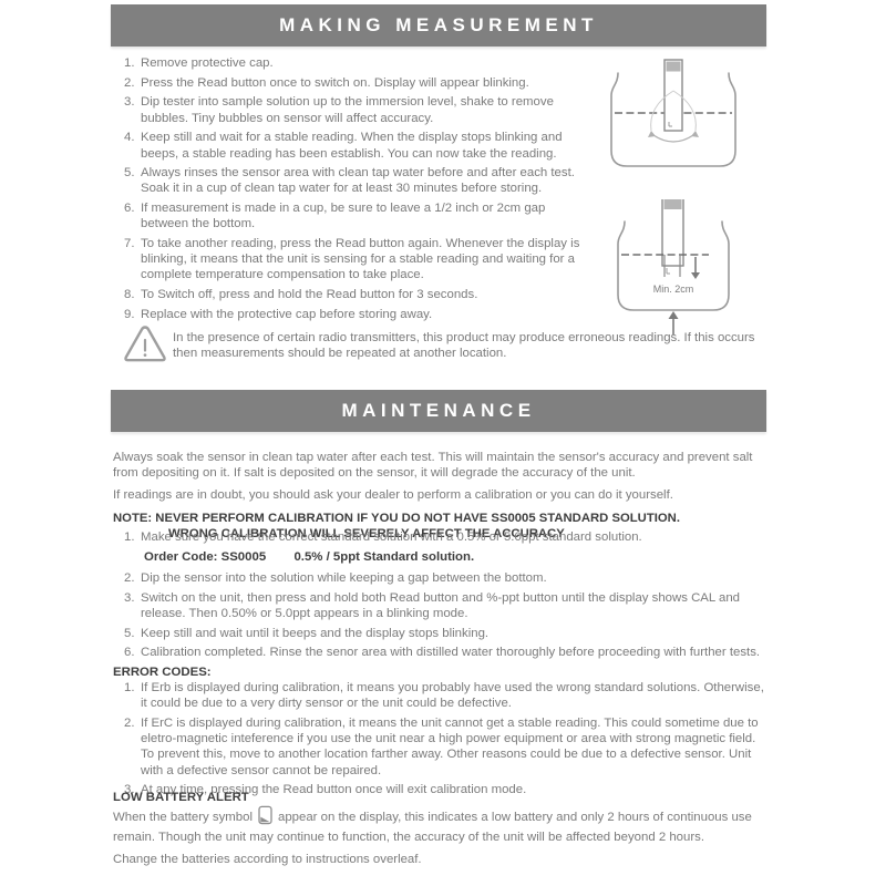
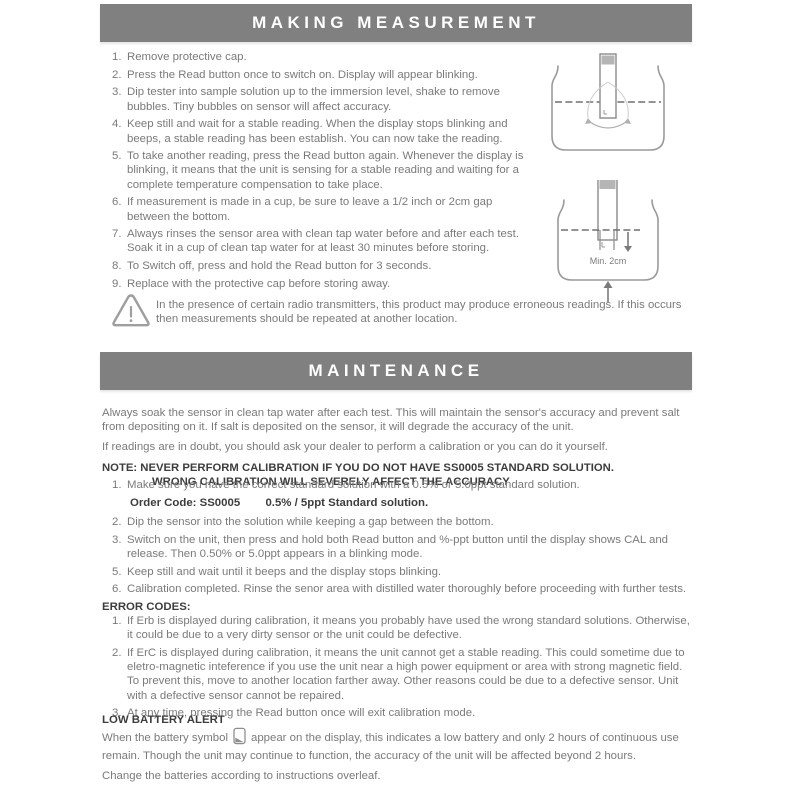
  MAKING MEASUREMENT
  1.
  Remove protective cap.
  2.
  Press the Read button once to switch on. Display will appear blinking.
  3.
  Dip tester into sample solution up to the immersion level, shake to remove bubbles. Tiny bubbles on sensor will affect accuracy.
  4.
  Keep still and wait for a stable reading. When the display stops blinking and beeps, a stable reading has been establish. You can now take the reading.
  5.
- Always rinses the sensor area with clean tap water before and after each test. Soak it in a cup of clean tap water for at least 30 minutes before storing.
+ To take another reading, press the Read button again. Whenever the display is blinking, it means that the unit is sensing for a stable reading and waiting for a complete temperature compensation to take place.
  6.
  If measurement is made in a cup, be sure to leave a 1/2 inch or 2cm gap between the bottom.
  7.
- To take another reading, press the Read button again. Whenever the display is blinking, it means that the unit is sensing for a stable reading and waiting for a complete temperature compensation to take place.
+ Always rinses the sensor area with clean tap water before and after each test. Soak it in a cup of clean tap water for at least 30 minutes before storing.
  8.
  To Switch off, press and hold the Read button for 3 seconds.
  9.
  Replace with the protective cap before storing away.
  Min. 2cm
  In the presence of certain radio transmitters, this product may produce erroneous readings. If this occurs then measurements should be repeated at another location.
  MAINTENANCE
  Always soak the sensor in clean tap water after each test. This will maintain the sensor's accuracy and prevent salt from depositing on it. If salt is deposited on the sensor, it will degrade the accuracy of the unit.
  If readings are in doubt, you should ask your dealer to perform a calibration or you can do it yourself.
  NOTE: NEVER PERFORM CALIBRATION IF YOU DO NOT HAVE SS0005 STANDARD SOLUTION.
  WRONG CALIBRATION WILL SEVERELY AFFECT THE ACCURACY
  1.
  Make sure you have the correct standard solution with a 0.5% or 5.0ppt standard solution.
  Order Code: SS0005 0.5% / 5ppt Standard solution.
  2.
  Dip the sensor into the solution while keeping a gap between the bottom.
  3.
  Switch on the unit, then press and hold both Read button and %-ppt button until the display shows CAL and release. Then 0.50% or 5.0ppt appears in a blinking mode.
  5.
  Keep still and wait until it beeps and the display stops blinking.
  6.
  Calibration completed. Rinse the senor area with distilled water thoroughly before proceeding with further tests.
  ERROR CODES:
  1.
  If Erb is displayed during calibration, it means you probably have used the wrong standard solutions. Otherwise, it could be due to a very dirty sensor or the unit could be defective.
  2.
  If ErC is displayed during calibration, it means the unit cannot get a stable reading. This could sometime due to eletro-magnetic inteference if you use the unit near a high power equipment or area with strong magnetic field. To prevent this, move to another location farther away. Other reasons could be due to a defective sensor. Unit with a defective sensor cannot be repaired.
  3.
  At any time, pressing the Read button once will exit calibration mode.
  LOW BATTERY ALERT
  When the battery symbol appear on the display, this indicates a low battery and only 2 hours of continuous use remain. Though the unit may continue to function, the accuracy of the unit will be affected beyond 2 hours.
  Change the batteries according to instructions overleaf.
